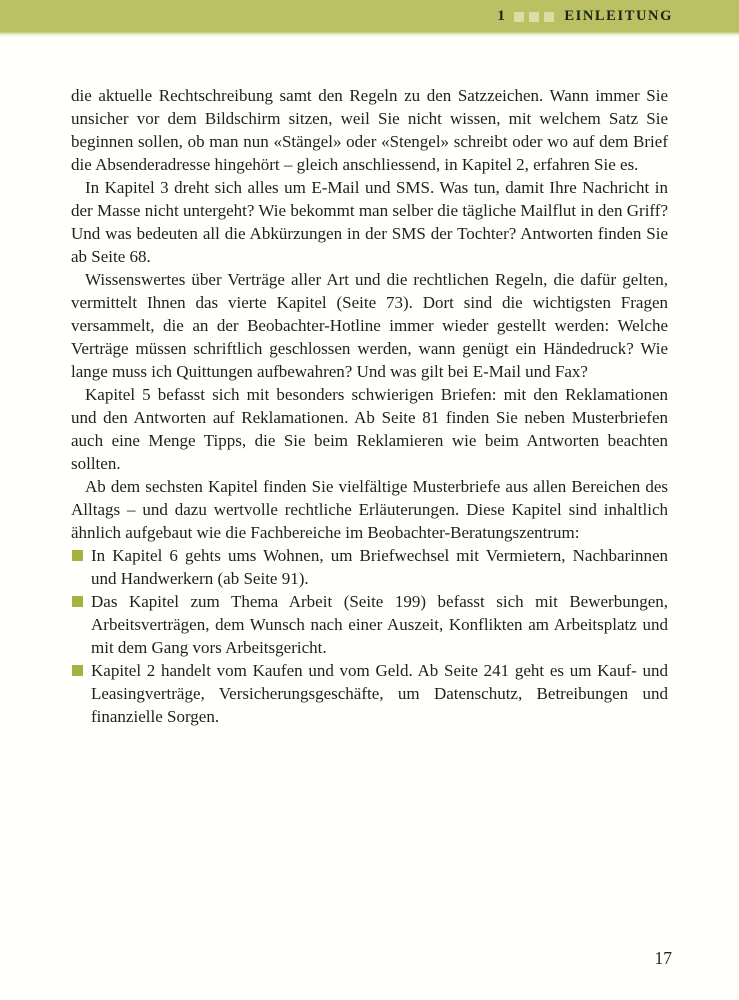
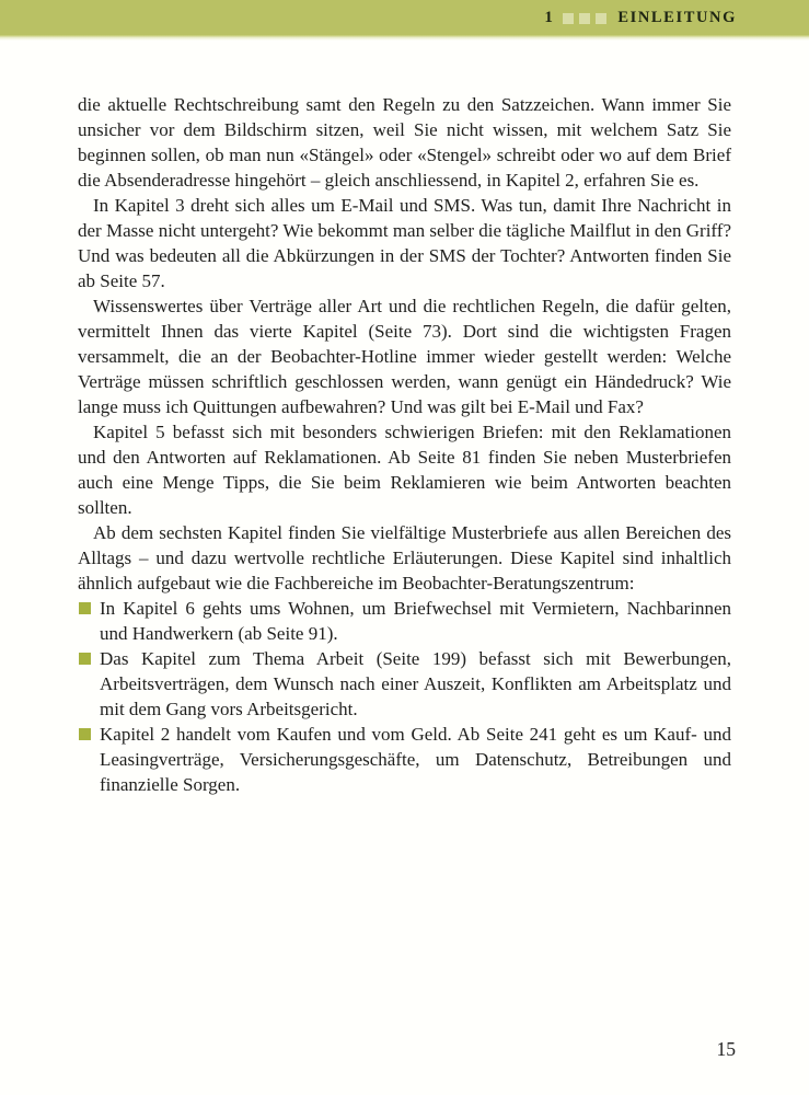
  1
  EINLEITUNG
  die aktuelle Rechtschreibung samt den Regeln zu den Satzzeichen. Wann immer Sie unsicher vor dem Bildschirm sitzen, weil Sie nicht wissen, mit welchem Satz Sie beginnen sollen, ob man nun «Stängel» oder «Stengel» schreibt oder wo auf dem Brief die Absenderadresse hingehört – gleich anschliessend, in Kapitel 2, erfahren Sie es.
- In Kapitel 3 dreht sich alles um E-Mail und SMS. Was tun, damit Ihre Nachricht in der Masse nicht untergeht? Wie bekommt man selber die tägliche Mailflut in den Griff? Und was bedeuten all die Abkürzungen in der SMS der Tochter? Antworten finden Sie ab Seite 68.
+ In Kapitel 3 dreht sich alles um E-Mail und SMS. Was tun, damit Ihre Nachricht in der Masse nicht untergeht? Wie bekommt man selber die tägliche Mailflut in den Griff? Und was bedeuten all die Abkürzungen in der SMS der Tochter? Antworten finden Sie ab Seite 57.
  Wissenswertes über Verträge aller Art und die rechtlichen Regeln, die dafür gelten, vermittelt Ihnen das vierte Kapitel (Seite 73). Dort sind die wichtigsten Fragen versammelt, die an der Beobachter-Hotline immer wieder gestellt werden: Welche Verträge müssen schriftlich geschlossen werden, wann genügt ein Händedruck? Wie lange muss ich Quittungen aufbewahren? Und was gilt bei E-Mail und Fax?
  Kapitel 5 befasst sich mit besonders schwierigen Briefen: mit den Reklamationen und den Antworten auf Reklamationen. Ab Seite 81 finden Sie neben Musterbriefen auch eine Menge Tipps, die Sie beim Reklamieren wie beim Antworten beachten sollten.
  Ab dem sechsten Kapitel finden Sie vielfältige Musterbriefe aus allen Bereichen des Alltags – und dazu wertvolle rechtliche Erläuterungen. Diese Kapitel sind inhaltlich ähnlich aufgebaut wie die Fachbereiche im Beobachter-Beratungszentrum:
  In Kapitel 6 gehts ums Wohnen, um Briefwechsel mit Vermietern, Nachbarinnen und Handwerkern (ab Seite 91).
  Das Kapitel zum Thema Arbeit (Seite 199) befasst sich mit Bewerbungen, Arbeitsverträgen, dem Wunsch nach einer Auszeit, Konflikten am Arbeitsplatz und mit dem Gang vors Arbeitsgericht.
  Kapitel 2 handelt vom Kaufen und vom Geld. Ab Seite 241 geht es um Kauf- und Leasingverträge, Versicherungsgeschäfte, um Datenschutz, Betreibungen und finanzielle Sorgen.
- 17
+ 15
